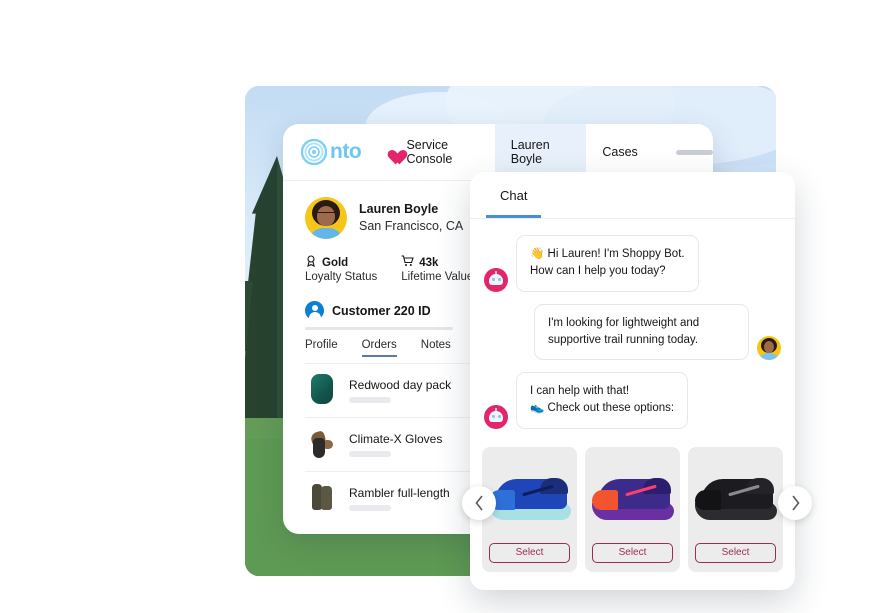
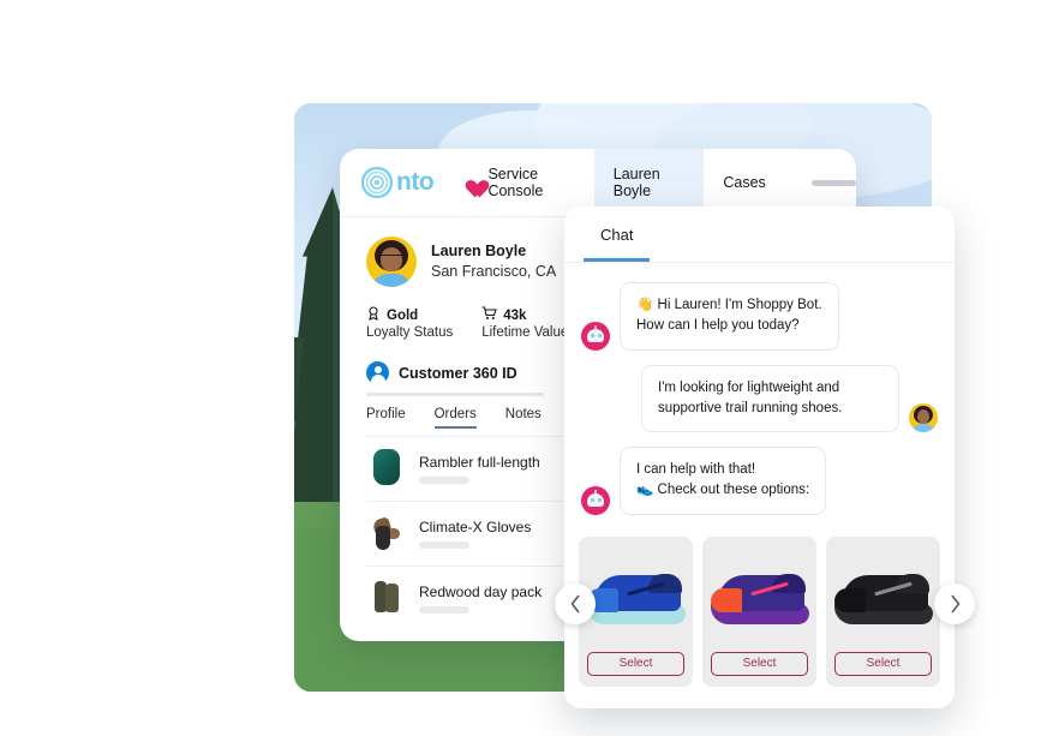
  nto
  Service Console
  Lauren Boyle
  Cases
  Lauren Boyle
  San Francisco, CA
  Gold
  Loyalty Status
  43k
  Lifetime Valu
- Customer 220 ID
+ Customer 360 ID
  Profile
  Orders
  Notes
- Redwood day pack
+ Rambler full-length
  Climate-X Gloves
- Rambler full-length
+ Redwood day pack
  Chat
  👋 Hi Lauren! I'm Shoppy Bot.
  How can I help you today?
- I'm looking for lightweight and supportive trail running today.
+ I'm looking for lightweight and supportive trail running shoes.
  I can help with that!
  👟 Check out these options:
  Select
  Select
  Select
